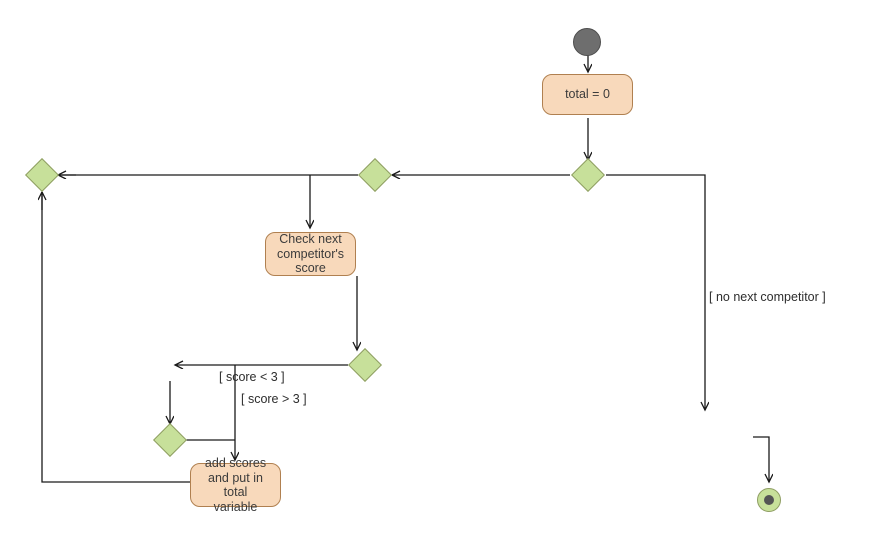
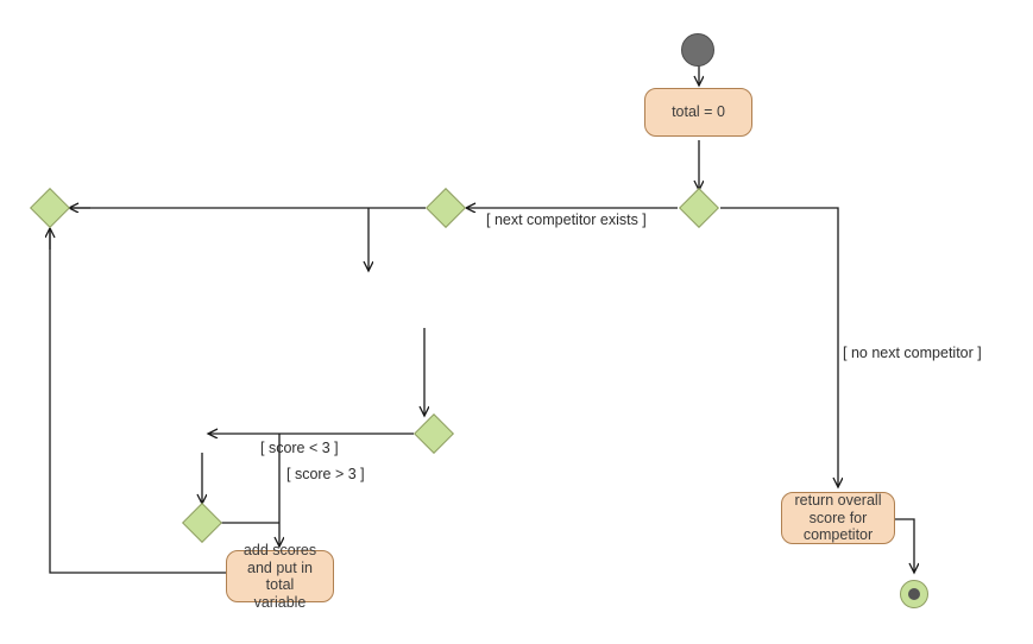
  total = 0
- Check next
- competitor's
- score
  add scores
  and put in total
  variable
+ return overall
+ score for
+ competitor
+ [ next competitor exists ]
  [ no next competitor ]
  [ score < 3 ]
  [ score > 3 ]
